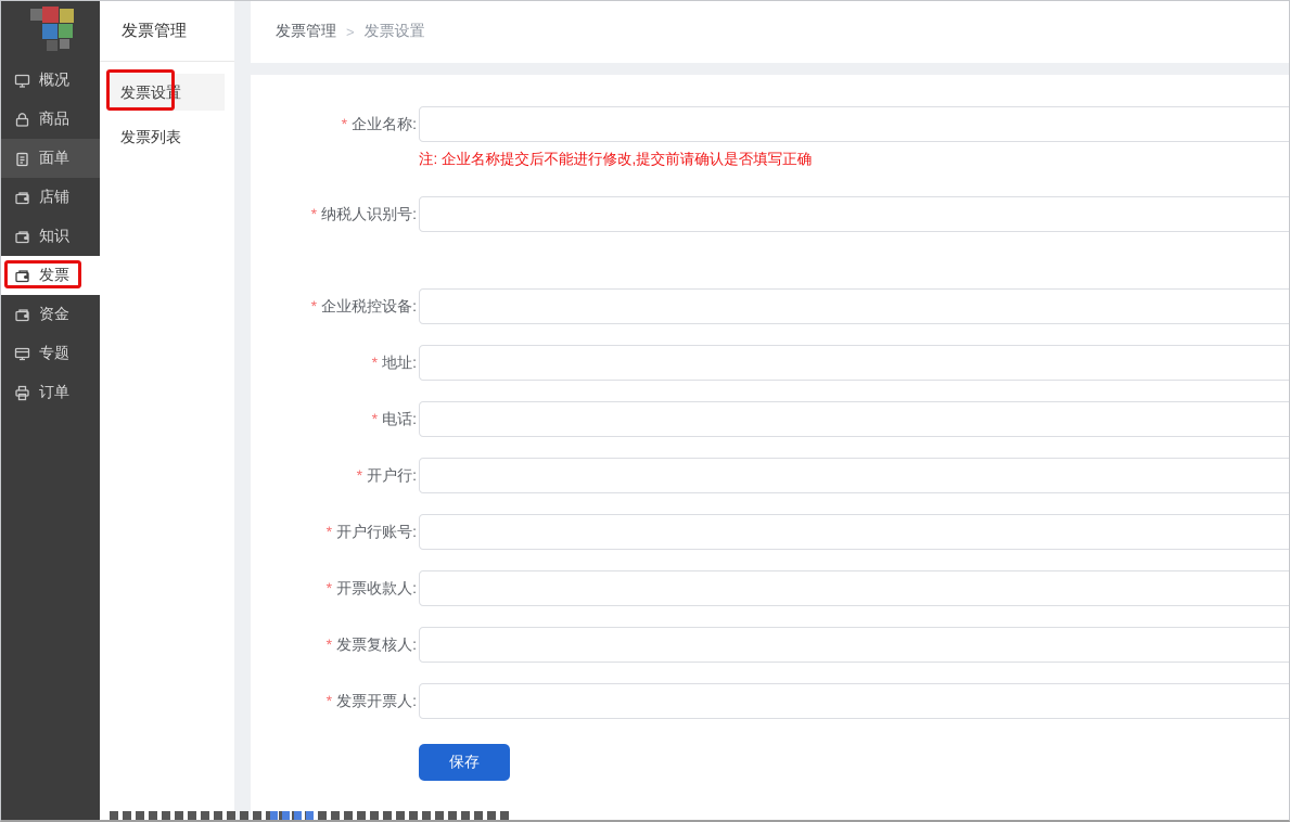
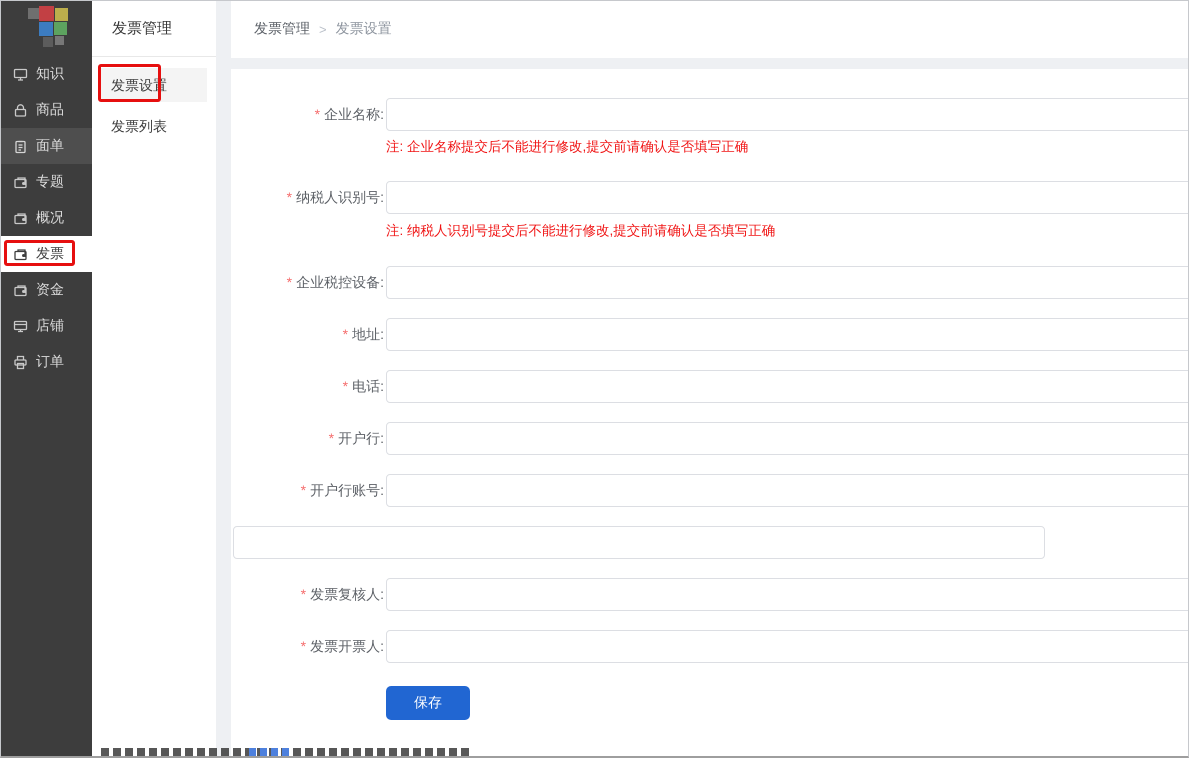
- 概况
+ 知识
  商品
  面单
- 店铺
+ 专题
- 知识
+ 概况
  发票
  资金
- 专题
+ 店铺
  订单
  发票管理
  发票设置
  发票列表
  发票管理
  >
  发票设置
  * 企业名称:
  注: 企业名称提交后不能进行修改,提交前请确认是否填写正确
  * 纳税人识别号:
+ 注: 纳税人识别号提交后不能进行修改,提交前请确认是否填写正确
  * 企业税控设备:
  * 地址:
  * 电话:
  * 开户行:
  * 开户行账号:
- * 开票收款人:
  * 发票复核人:
  * 发票开票人:
  保存
